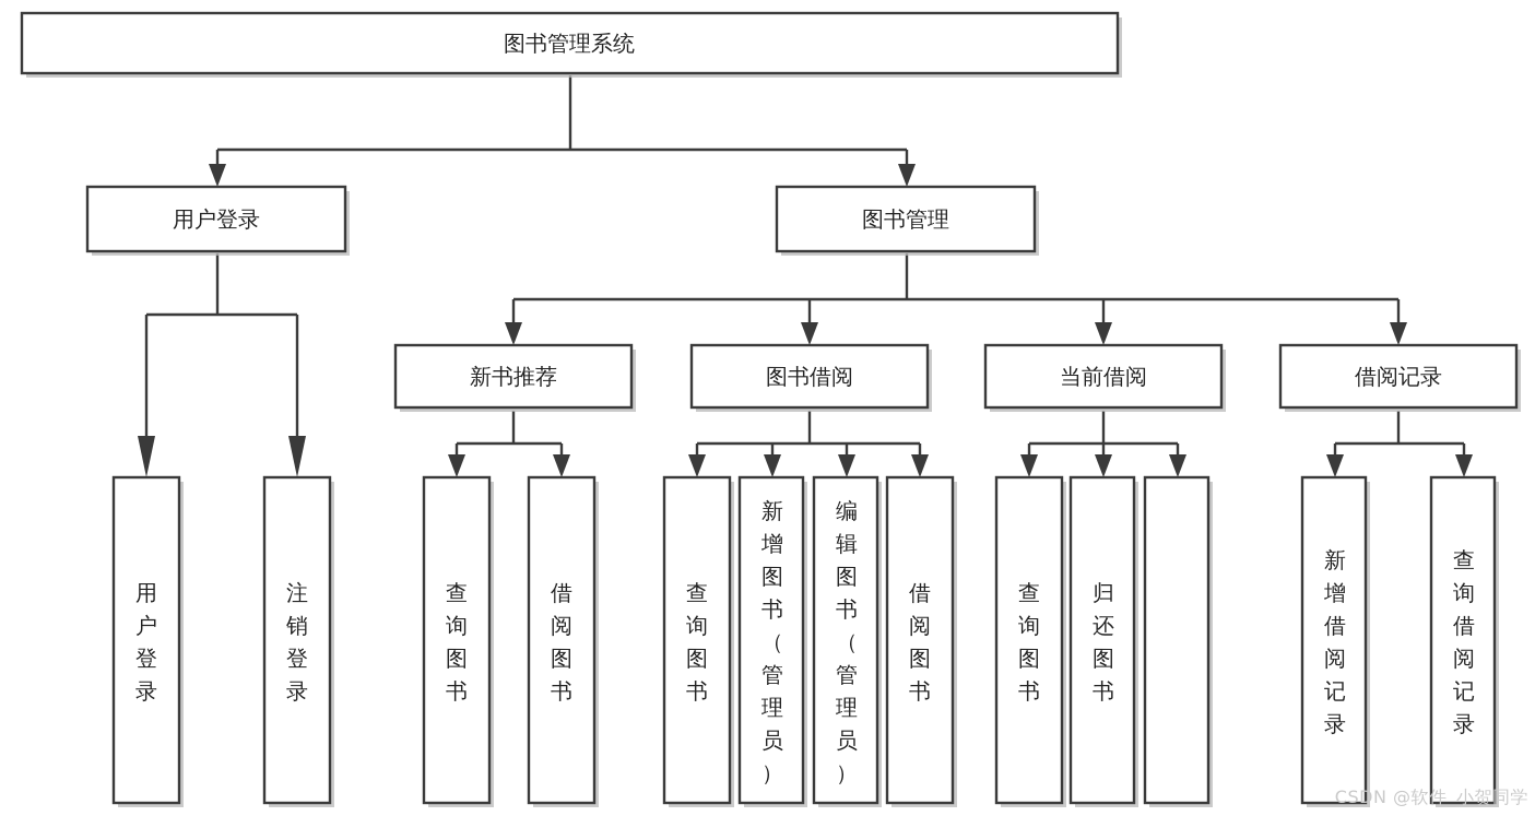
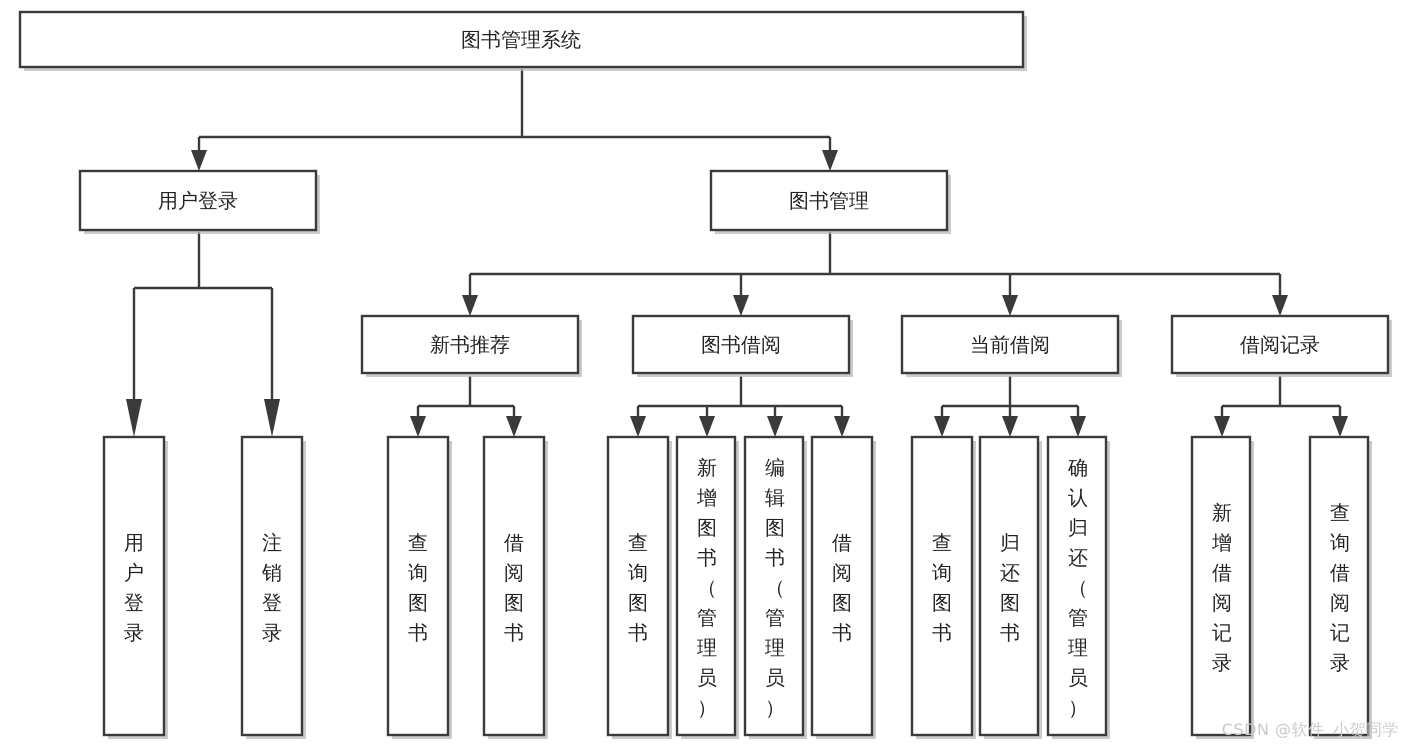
  图书管理系统
  用户登录
  图书管理
  新书推荐
  图书借阅
  当前借阅
  借阅记录
  用户登录
  注销登录
  查询图书
  借阅图书
  查询图书
  新增图书（管理员）
  编辑图书（管理员）
  借阅图书
  查询图书
  归还图书
+ 确认归还（管理员）
  新增借阅记录
  查询借阅记录
  CSDN @软件_小贺同学
